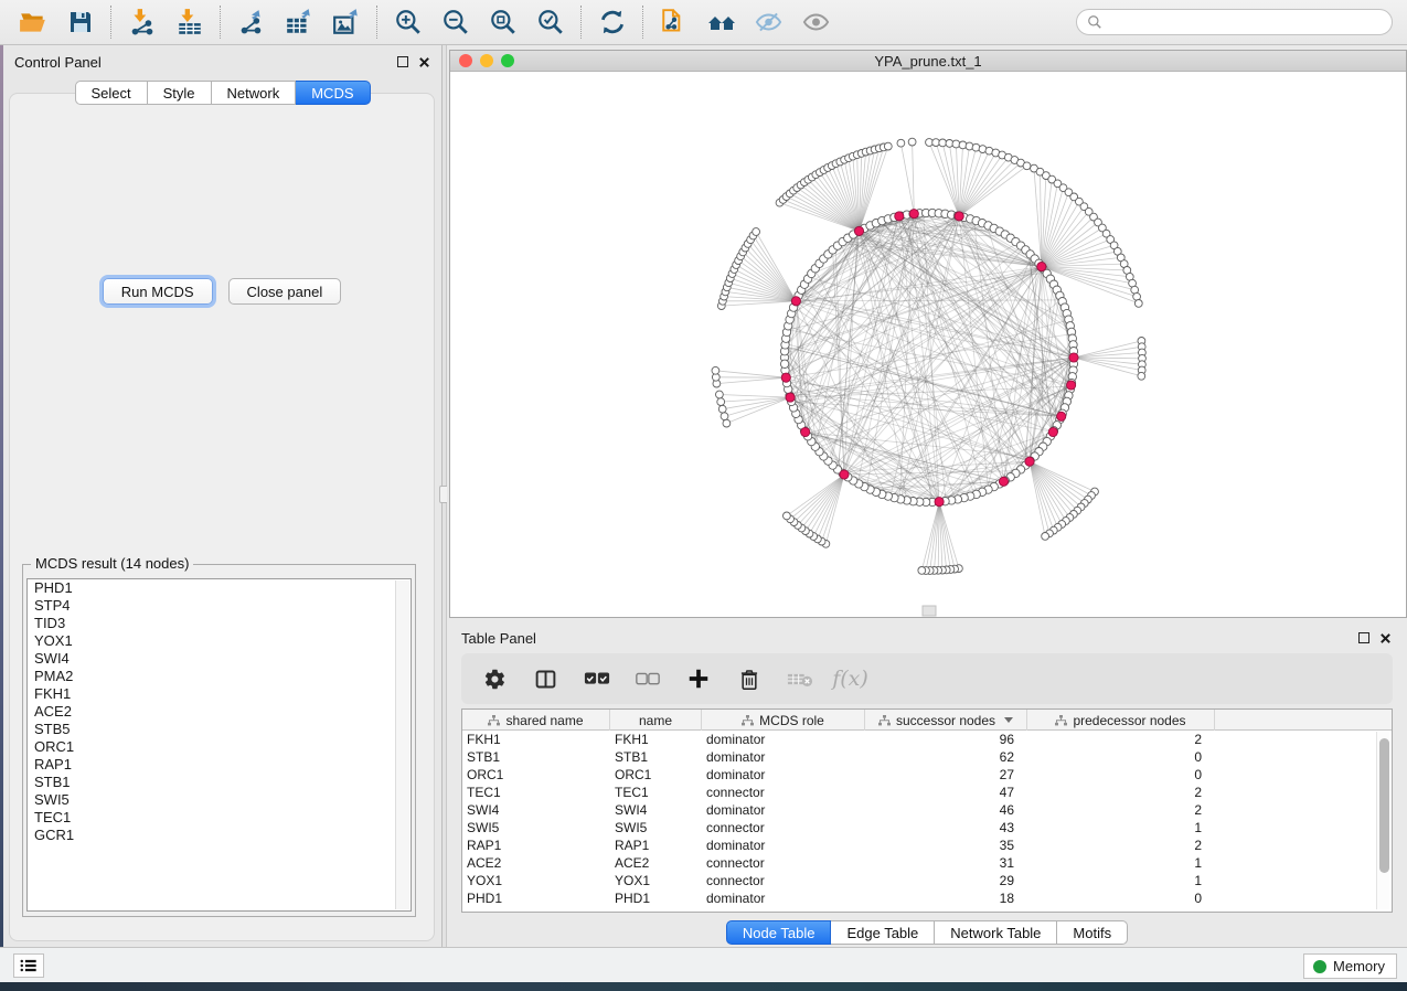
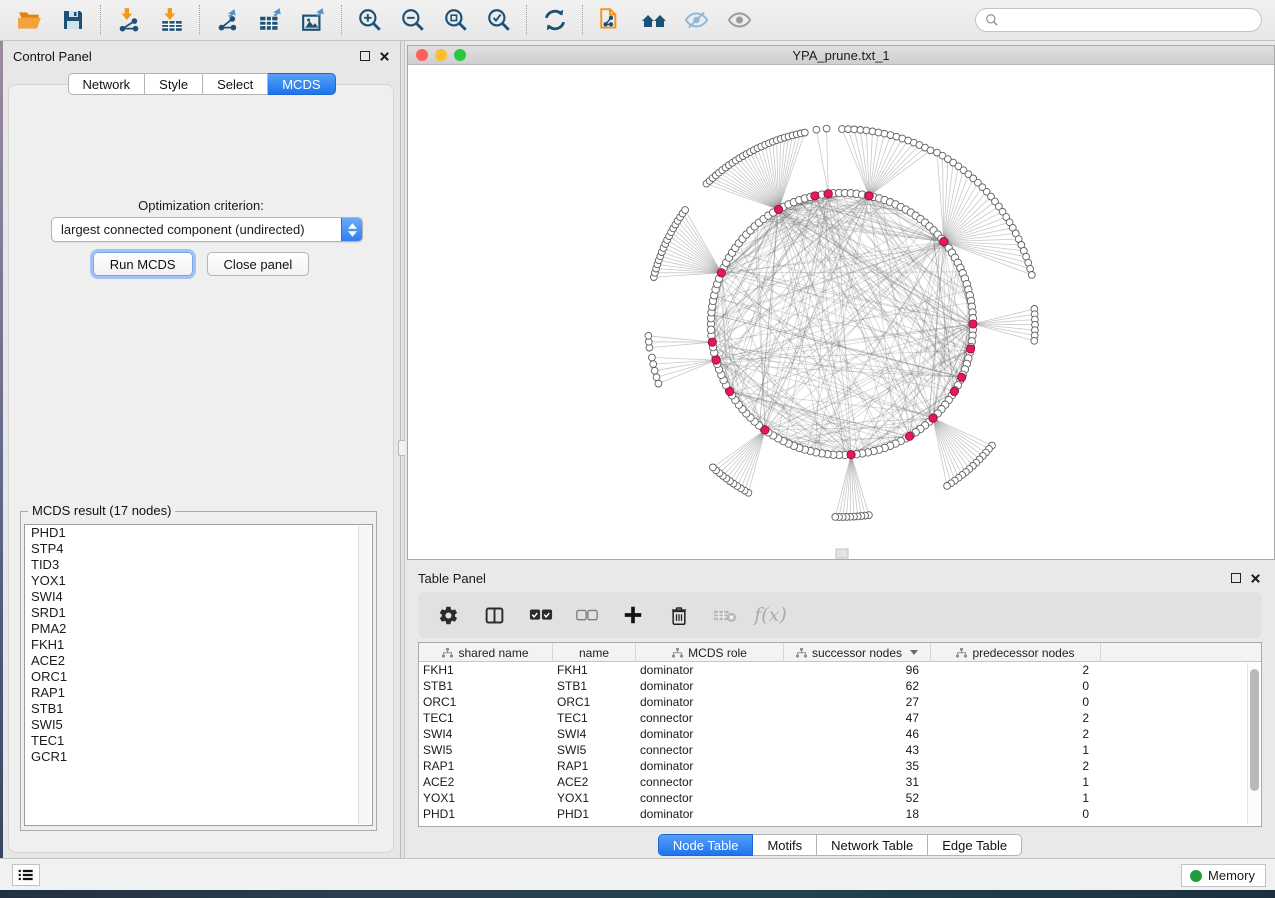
  Control Panel
+ Optimization criterion:
+ largest connected component (undirected)
  Run MCDS
  Close panel
- MCDS result (14 nodes)
+ MCDS result (17 nodes)
  PHD1
  STP4
  TID3
  YOX1
  SWI4
+ SRD1
  PMA2
  FKH1
  ACE2
- STB5
  ORC1
  RAP1
  STB1
  SWI5
  TEC1
  GCR1
- Select
+ Network
  Style
- Network
+ Select
  MCDS
  YPA_prune.txt_1
  Table Panel
  f(x)
  shared name
  name
  MCDS role
  successor nodes
  predecessor nodes
  FKH1
  FKH1
  dominator
  96
  2
  STB1
  STB1
  dominator
  62
  0
  ORC1
  ORC1
  dominator
  27
  0
  TEC1
  TEC1
  connector
  47
  2
  SWI4
  SWI4
  dominator
  46
  2
  SWI5
  SWI5
  connector
  43
  1
  RAP1
  RAP1
  dominator
  35
  2
  ACE2
  ACE2
  connector
  31
  1
  YOX1
  YOX1
  connector
- 29
+ 52
  1
  PHD1
  PHD1
  dominator
  18
  0
  Node Table
- Edge Table
+ Motifs
  Network Table
- Motifs
+ Edge Table
  Memory
